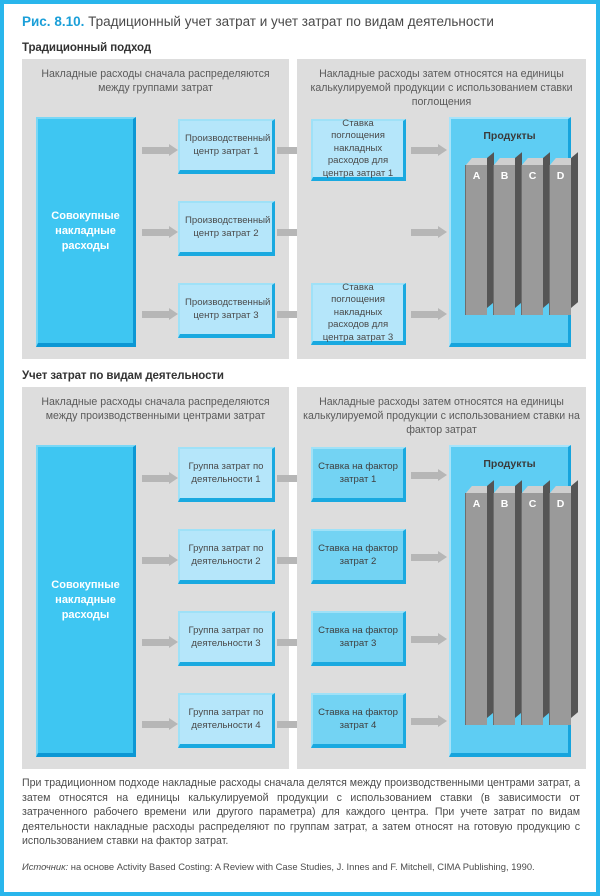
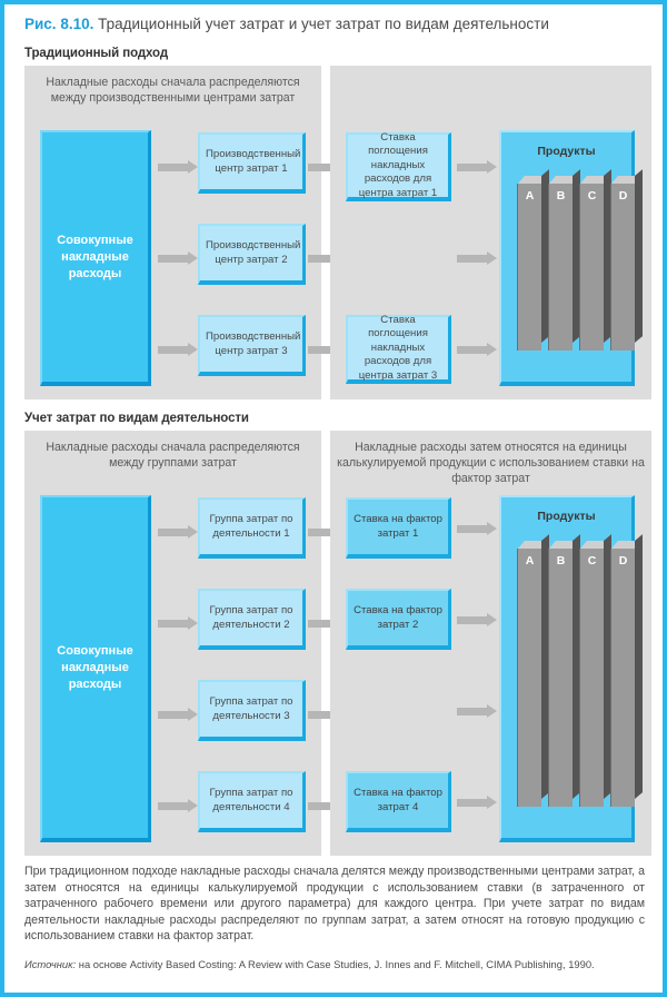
  Рис. 8.10. Традиционный учет затрат и учет затрат по видам деятельности
  Традиционный подход
- Накладные расходы сначала распределяются между группами затрат
+ Накладные расходы сначала распределяются между производственными центрами затрат
  Совокупные накладные расходы
  Производственный центр затрат 1
  Производственный центр затрат 2
  Производственный центр затрат 3
- Накладные расходы затем относятся на единицы калькулируемой продукции с использованием ставки поглощения
  Ставка поглощения накладных расходов для центра затрат 1
  Ставка поглощения накладных расходов для центра затрат 3
  Продукты
  A
  B
  C
  D
  Учет затрат по видам деятельности
- Накладные расходы сначала распределяются между производственными центрами затрат
+ Накладные расходы сначала распределяются между группами затрат
  Совокупные накладные расходы
  Группа затрат по деятельности 1
  Группа затрат по деятельности 2
  Группа затрат по деятельности 3
  Группа затрат по деятельности 4
  Накладные расходы затем относятся на единицы калькулируемой продукции с использованием ставки на фактор затрат
  Ставка на фактор затрат 1
  Ставка на фактор затрат 2
- Ставка на фактор затрат 3
  Ставка на фактор затрат 4
  Продукты
  A
  B
  C
  D
- При традиционном подходе накладные расходы сначала делятся между производственными центрами затрат, а затем относятся на единицы калькулируемой продукции с использованием ставки (в зависимости от затраченного рабочего времени или другого параметра) для каждого центра. При учете затрат по видам деятельности накладные расходы распределяют по группам затрат, а затем относят на готовую продукцию с использованием ставки на фактор затрат.
+ При традиционном подходе накладные расходы сначала делятся между производственными центрами затрат, а затем относятся на единицы калькулируемой продукции с использованием ставки (в затраченного от затраченного рабочего времени или другого параметра) для каждого центра. При учете затрат по видам деятельности накладные расходы распределяют по группам затрат, а затем относят на готовую продукцию с использованием ставки на фактор затрат.
  Источник: на основе Activity Based Costing: A Review with Case Studies, J. Innes and F. Mitchell, CIMA Publishing, 1990.
